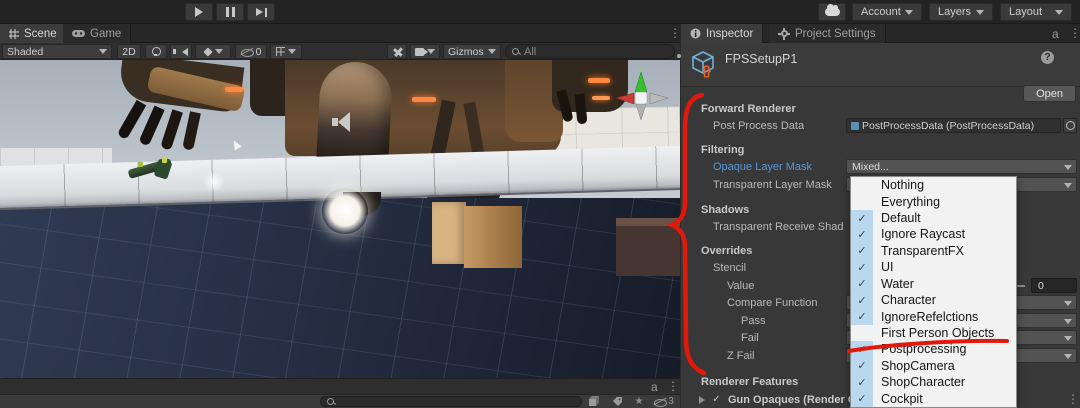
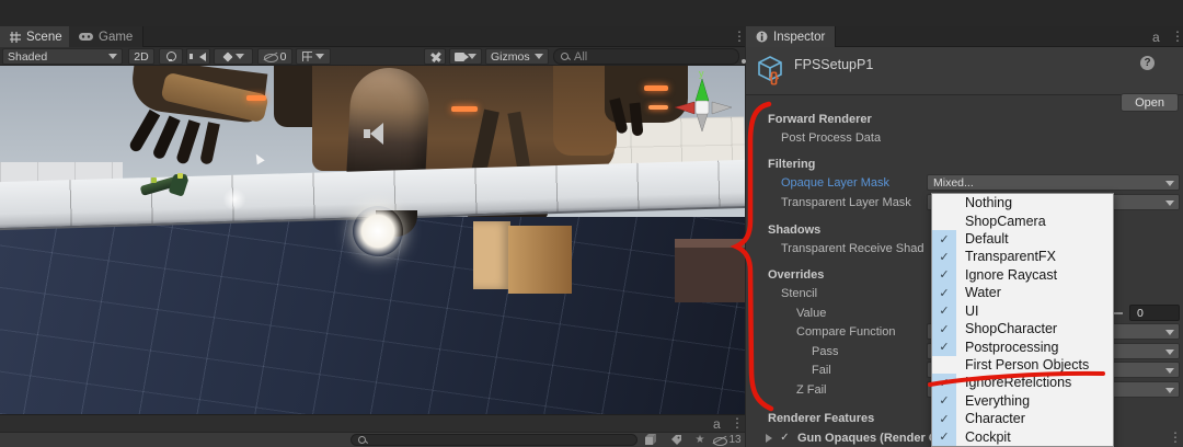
- Account
- Layers
- Layout
  Scene
  Game
  ⋮
  Shaded
  2D
  0
  Gizmos
  All
  y
  a
  ⋮
- 3
+ 13
  Inspector
- Project Settings
  a
  ⋮
  FPSSetupP1
  Open
  Forward Renderer
  Post Process Data
- PostProcessData (PostProcessData)
  Filtering
  Opaque Layer Mask
  Mixed...
  Transparent Layer Mask
  Shadows
  Transparent Receive Shad
  Overrides
  Stencil
  Value
  0
  Compare Function
  Pass
  Fail
  Z Fail
  Renderer Features
  Gun Opaques (Render
  ⋮
  Nothing
- Everything
+ ShopCamera
  ✓
  Default
  ✓
- Ignore Raycast
+ TransparentFX
  ✓
- TransparentFX
+ Ignore Raycast
  ✓
- UI
+ Water
  ✓
- Water
+ UI
  ✓
- Character
+ ShopCharacter
  ✓
- IgnoreRefelctions
+ Postprocessing
  First Person Objects
- Postprocessing
+ IgnoreRefelctions
  ✓
- ShopCamera
+ Everything
  ✓
- ShopCharacter
+ Character
  ✓
  Cockpit
